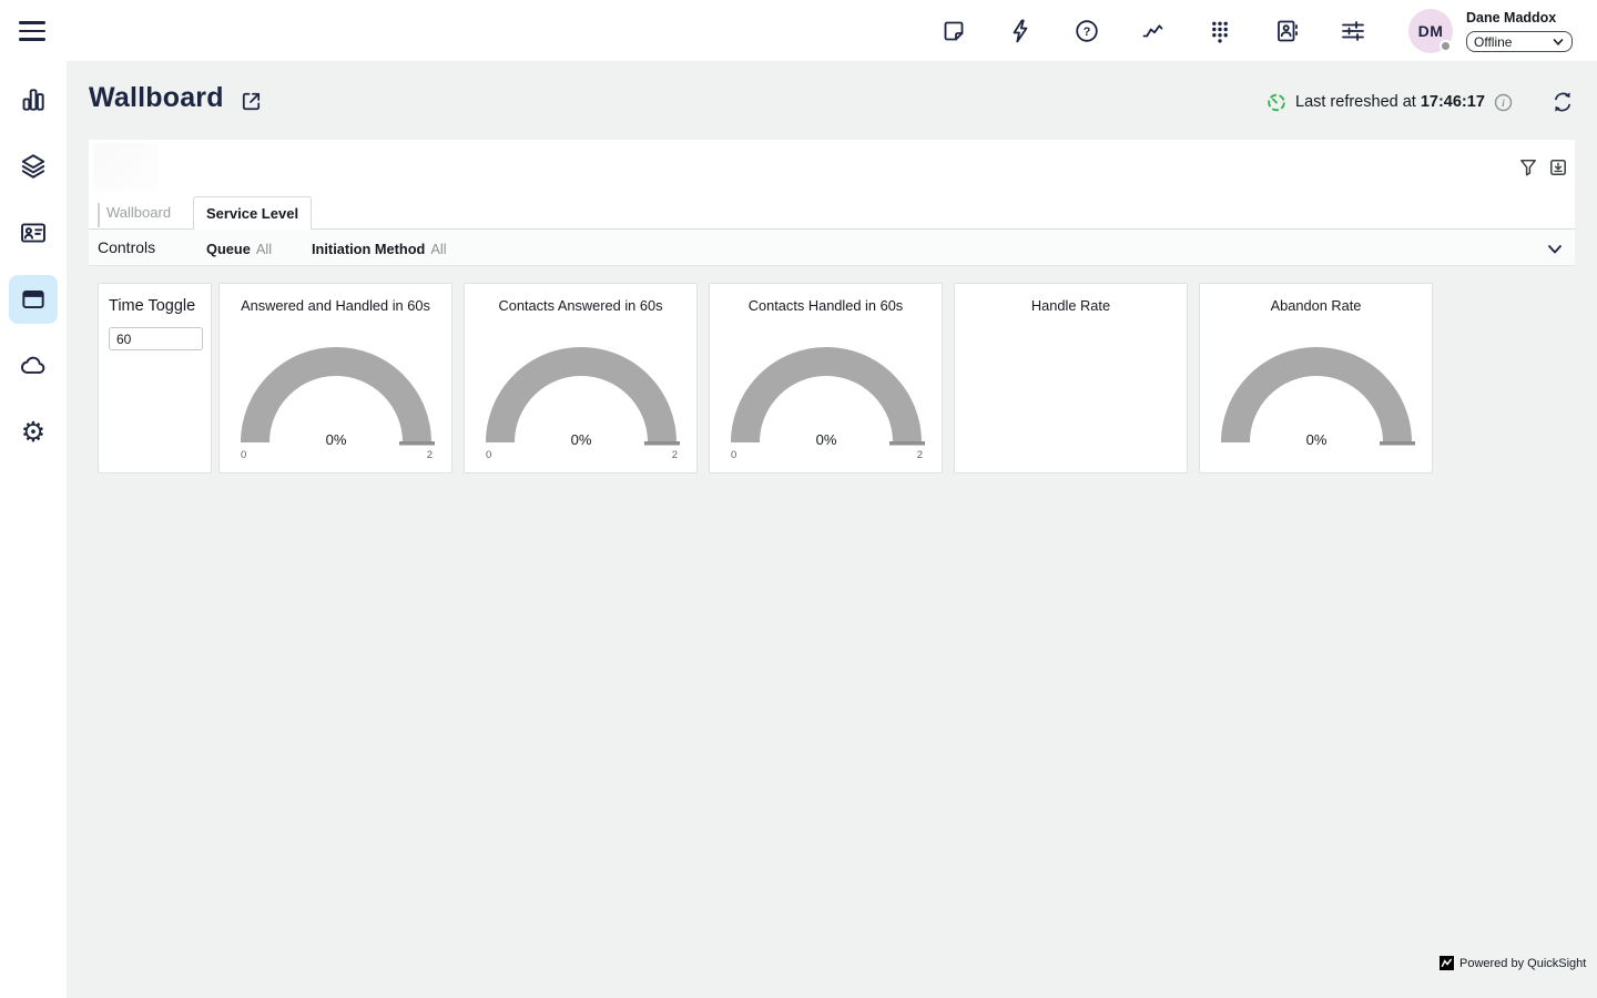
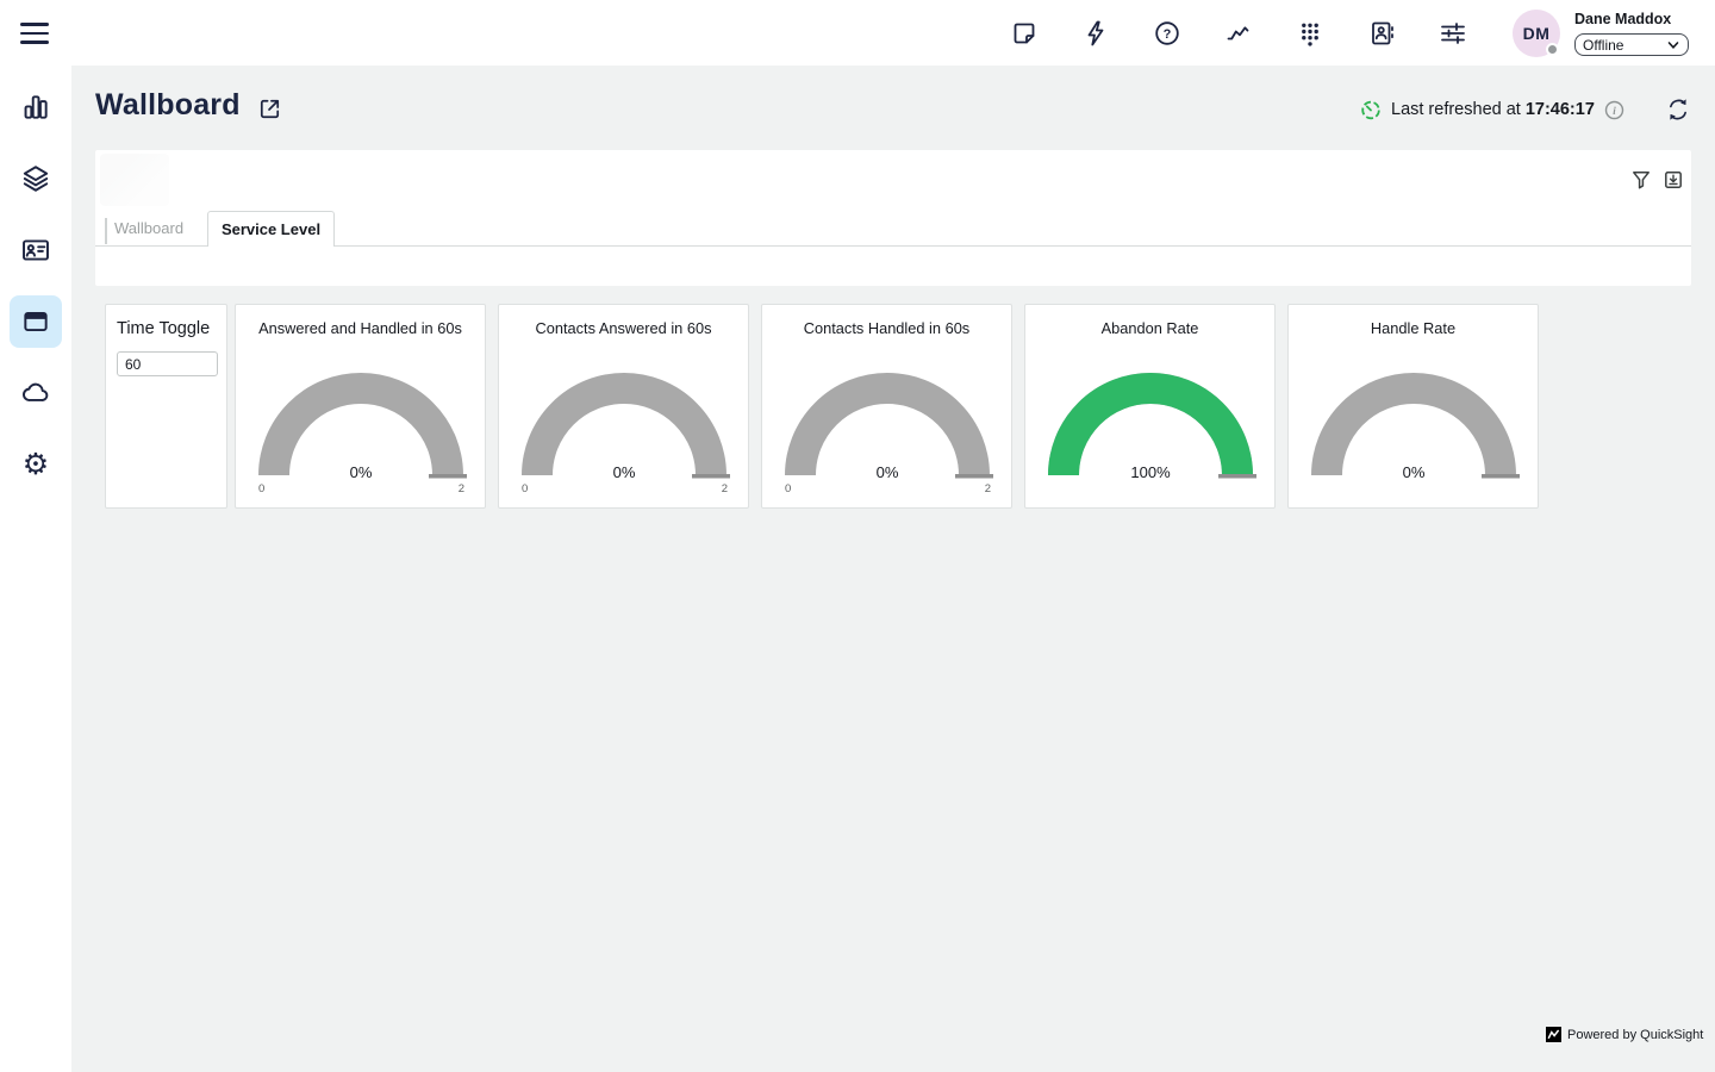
  ?
  DM
  Dane Maddox
  Offline
  ⚙
  Wallboard
  Last refreshed at 17:46:17
  i
  Wallboard
  Service Level
- Controls
- Queue All
- Initiation Method All
  Time Toggle
  60
  Answered and Handled in 60s
  0%
  0
  2
  Contacts Answered in 60s
  0%
  0
  2
  Contacts Handled in 60s
  0%
  0
  2
- Handle Rate
+ Abandon Rate
+ 100%
- Abandon Rate
+ Handle Rate
  0%
  Powered by QuickSight
